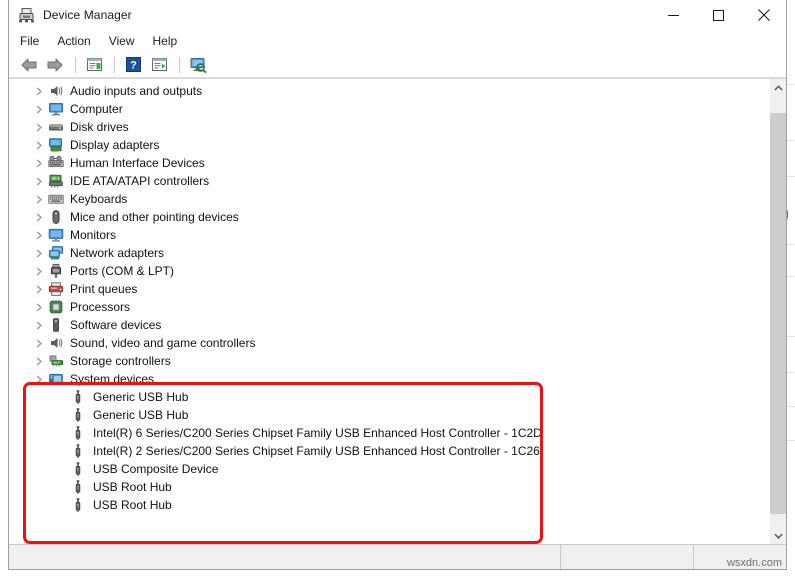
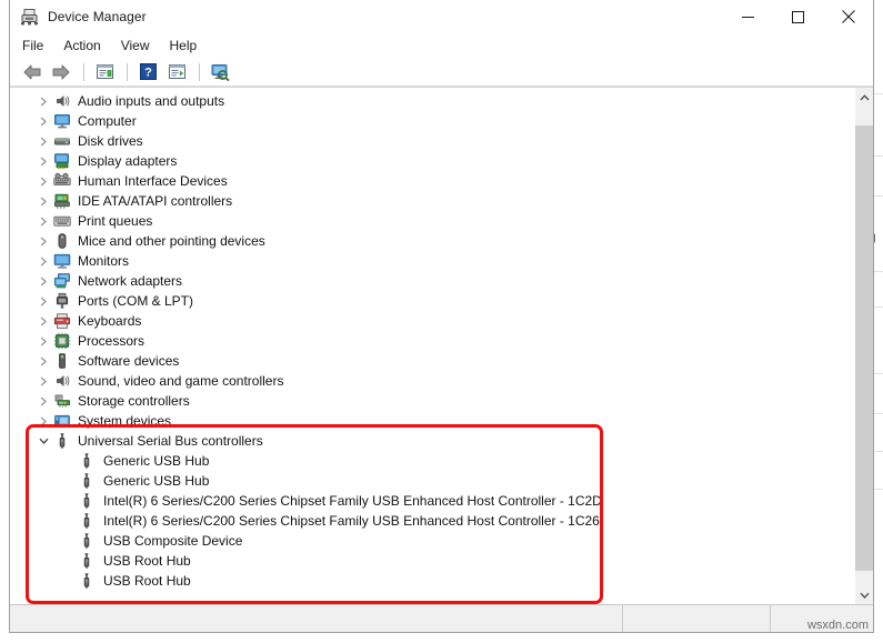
  Device Manager
  File
  Action
  View
  Help
  ?
  Audio inputs and outputs
  Computer
  Disk drives
  Display adapters
  Human Interface Devices
  IDE ATA/ATAPI controllers
- Keyboards
+ Print queues
  Mice and other pointing devices
  Monitors
  Network adapters
  Ports (COM & LPT)
- Print queues
+ Keyboards
  Processors
  Software devices
  Sound, video and game controllers
  Storage controllers
  System devices
+ Universal Serial Bus controllers
  Generic USB Hub
  Generic USB Hub
  Intel(R) 6 Series/C200 Series Chipset Family USB Enhanced Host Controller - 1C2D
- Intel(R) 2 Series/C200 Series Chipset Family USB Enhanced Host Controller - 1C26
+ Intel(R) 6 Series/C200 Series Chipset Family USB Enhanced Host Controller - 1C26
  USB Composite Device
  USB Root Hub
  USB Root Hub
  wsxdn.com
